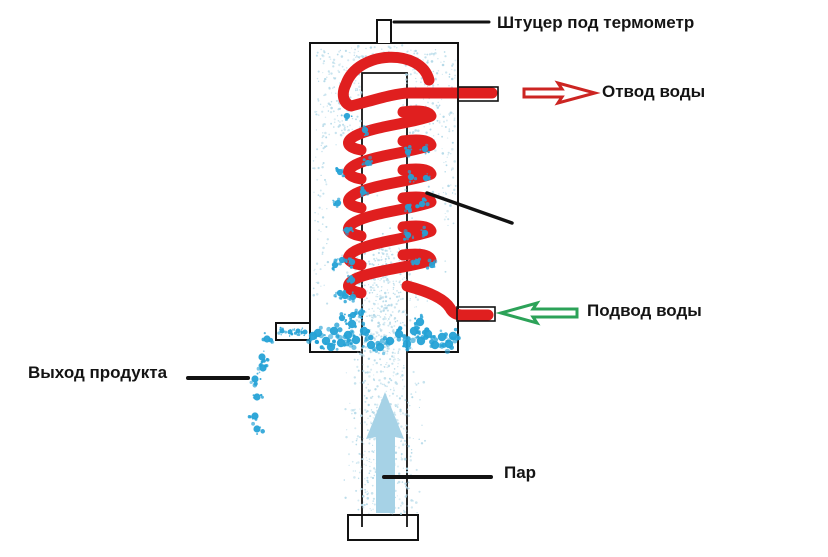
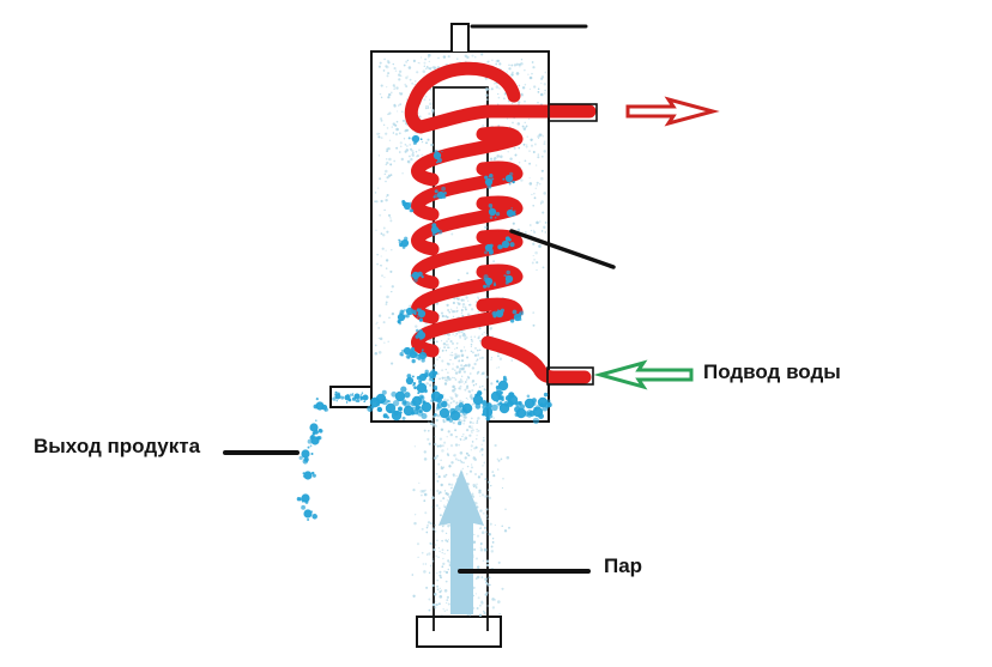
- Штуцер под термометр
- Отвод воды
  Подвод воды
  Выход продукта
  Пар
